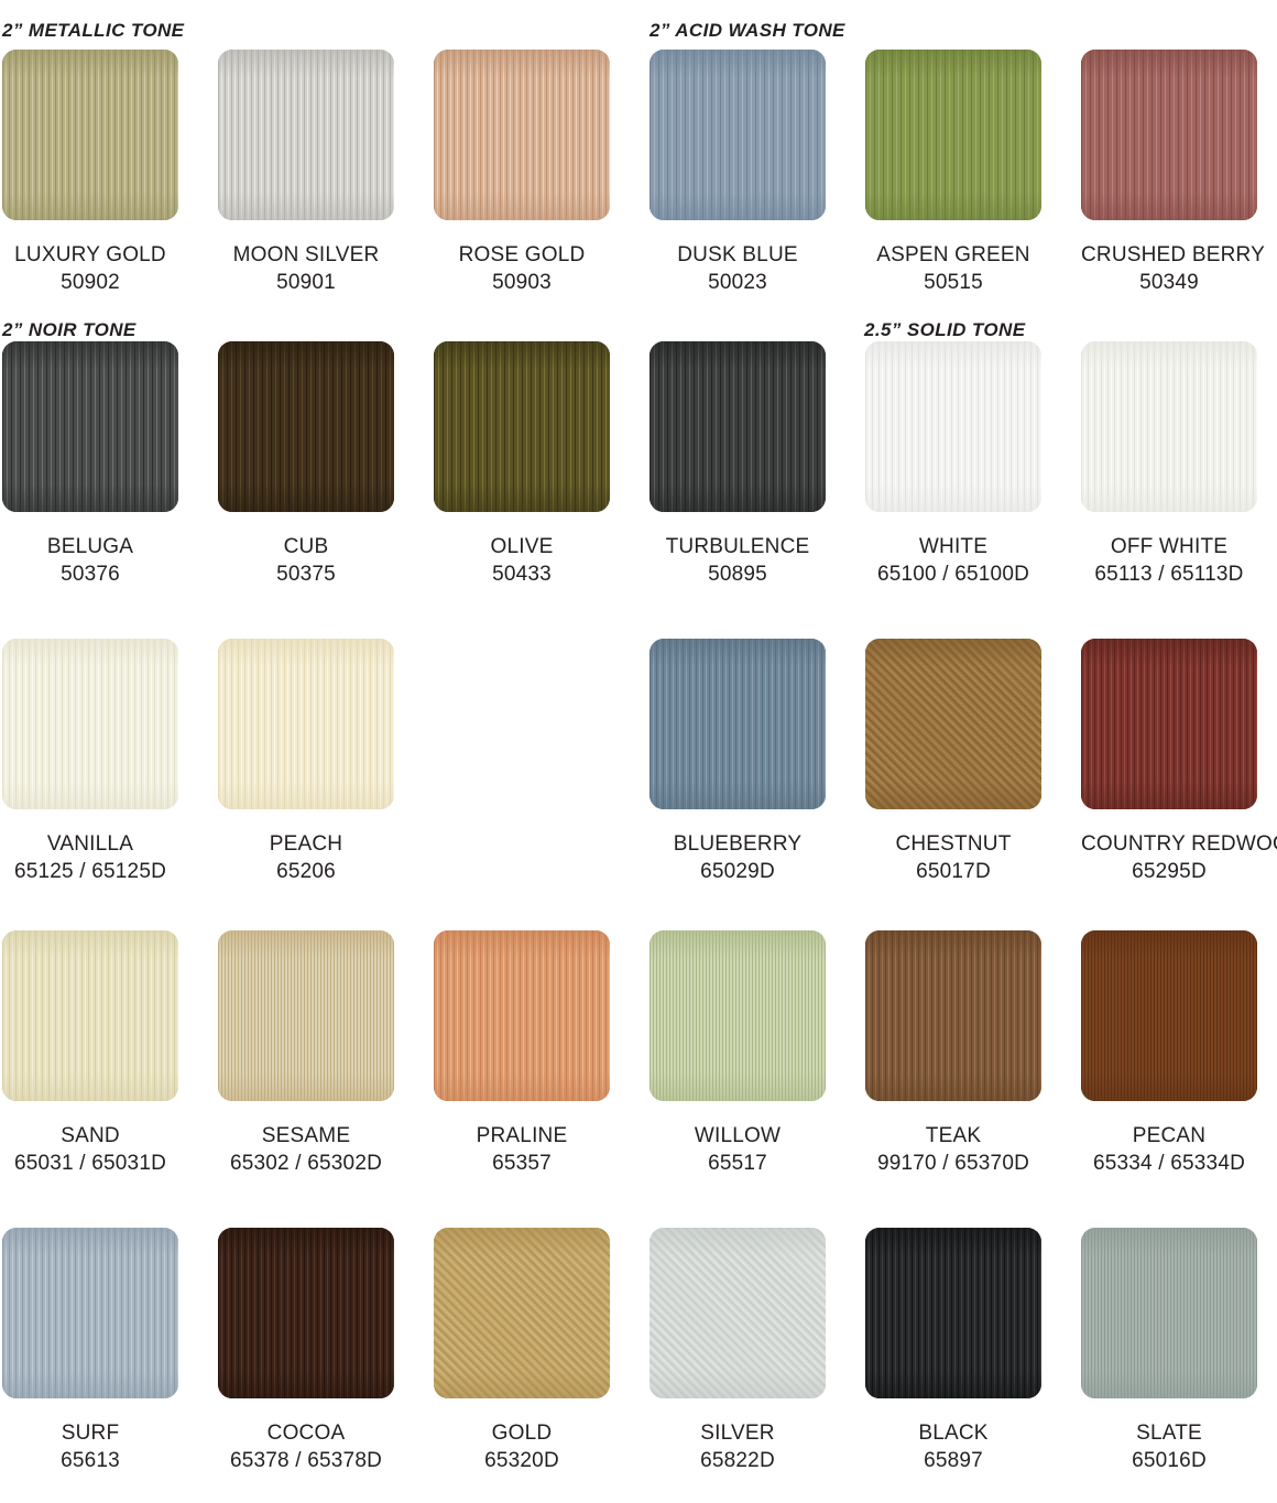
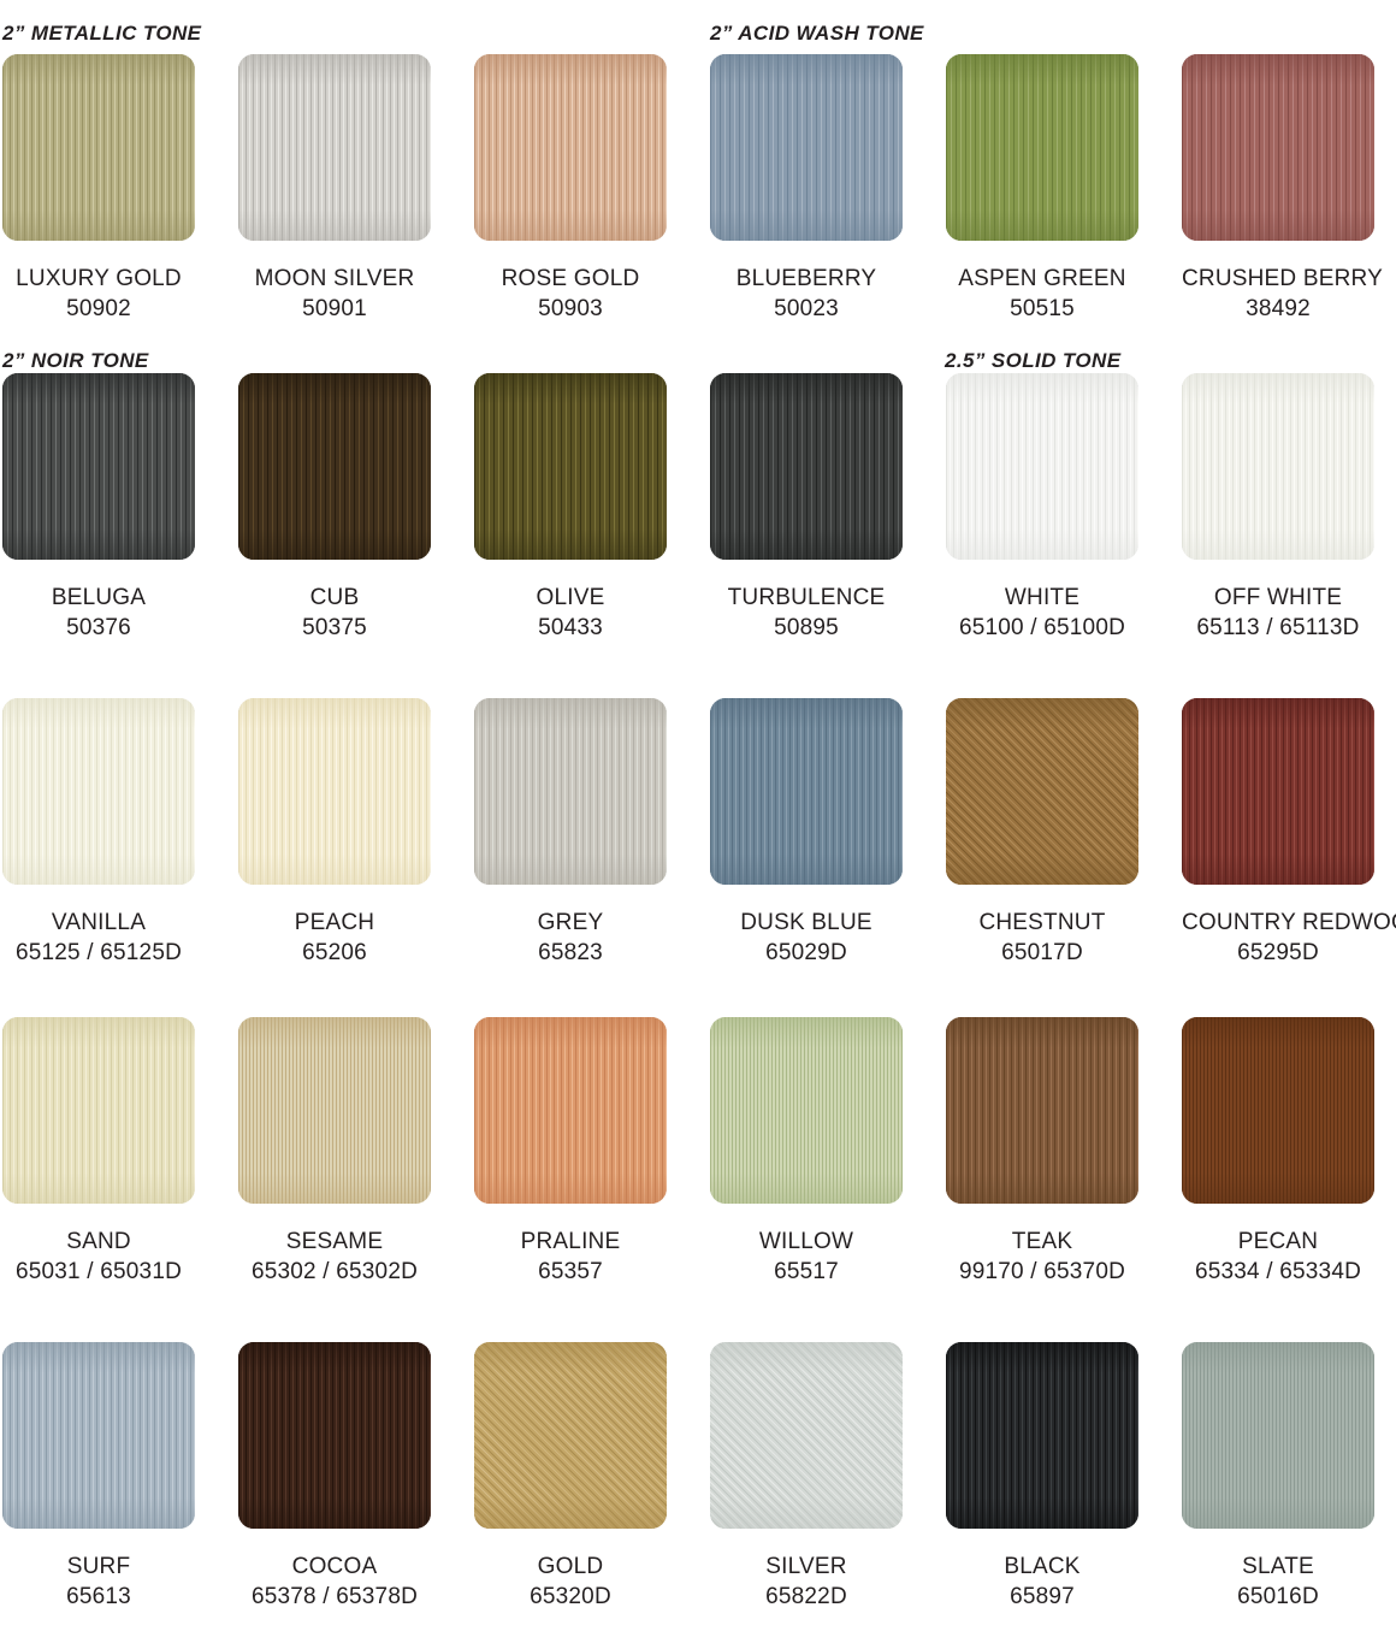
  2” METALLIC TONE
  2” ACID WASH TONE
  2” NOIR TONE
  2.5” SOLID TONE
  LUXURY GOLD
  50902
  MOON SILVER
  50901
  ROSE GOLD
  50903
- DUSK BLUE
+ BLUEBERRY
  50023
  ASPEN GREEN
  50515
  CRUSHED BERRY
- 50349
+ 38492
  BELUGA
  50376
  CUB
  50375
  OLIVE
  50433
  TURBULENCE
  50895
  WHITE
  65100 / 65100D
  OFF WHITE
  65113 / 65113D
  VANILLA
  65125 / 65125D
  PEACH
  65206
+ GREY
+ 65823
- BLUEBERRY
+ DUSK BLUE
  65029D
  CHESTNUT
  65017D
  COUNTRY REDWO
  65295D
  SAND
  65031 / 65031D
  SESAME
  65302 / 65302D
  PRALINE
  65357
  WILLOW
  65517
  TEAK
  99170 / 65370D
  PECAN
  65334 / 65334D
  SURF
  65613
  COCOA
  65378 / 65378D
  GOLD
  65320D
  SILVER
  65822D
  BLACK
  65897
  SLATE
  65016D
